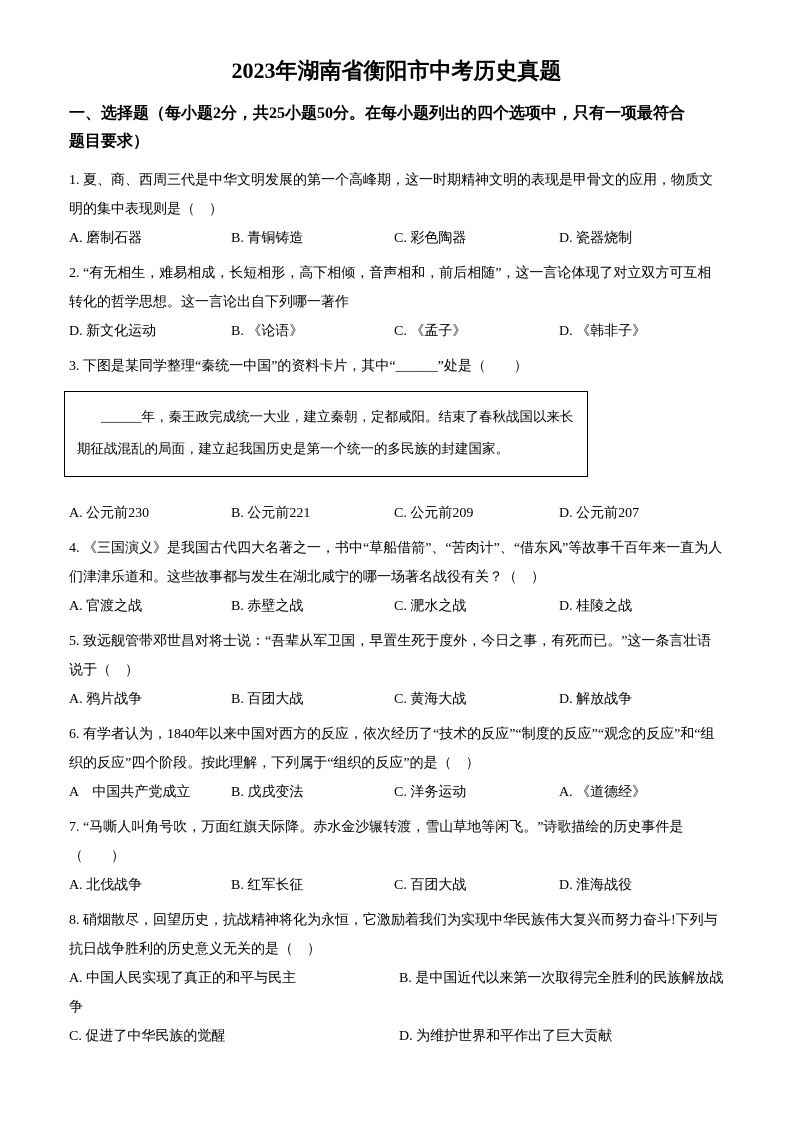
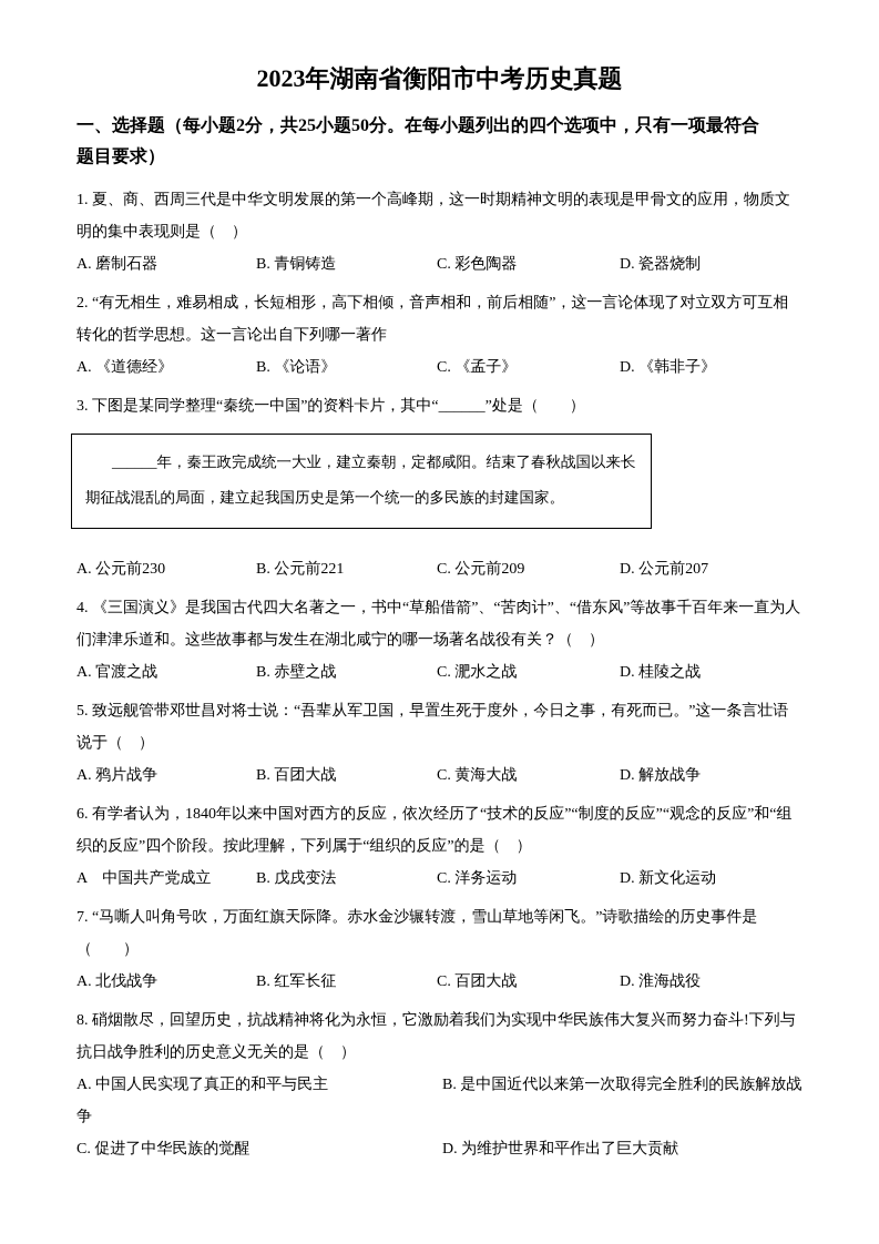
  2023年湖南省衡阳市中考历史真题
  一、选择题（每小题2分，共25小题50分。在每小题列出的四个选项中，只有一项最符合题目要求）
  1. 夏、商、西周三代是中华文明发展的第一个高峰期，这一时期精神文明的表现是甲骨文的应用，物质文明的集中表现则是（ ）
  A. 磨制石器
  B. 青铜铸造
  C. 彩色陶器
  D. 瓷器烧制
  2. “有无相生，难易相成，长短相形，高下相倾，音声相和，前后相随”，这一言论体现了对立双方可互相转化的哲学思想。这一言论出自下列哪一著作
- D. 新文化运动
+ A. 《道德经》
  B. 《论语》
  C. 《孟子》
  D. 《韩非子》
  3. 下图是某同学整理“秦统一中国”的资料卡片，其中“______”处是（ ）
  ______年，秦王政完成统一大业，建立秦朝，定都咸阳。结束了春秋战国以来长期征战混乱的局面，建立起我国历史是第一个统一的多民族的封建国家。
  A. 公元前230
  B. 公元前221
  C. 公元前209
  D. 公元前207
  4. 《三国演义》是我国古代四大名著之一，书中“草船借箭”、“苦肉计”、“借东风”等故事千百年来一直为人们津津乐道和。这些故事都与发生在湖北咸宁的哪一场著名战役有关？（ ）
  A. 官渡之战
  B. 赤壁之战
  C. 淝水之战
  D. 桂陵之战
  5. 致远舰管带邓世昌对将士说：“吾辈从军卫国，早置生死于度外，今日之事，有死而已。”这一条言壮语说于（ ）
  A. 鸦片战争
  B. 百团大战
  C. 黄海大战
  D. 解放战争
  6. 有学者认为，1840年以来中国对西方的反应，依次经历了“技术的反应”“制度的反应”“观念的反应”和“组织的反应”四个阶段。按此理解，下列属于“组织的反应”的是（ ）
  A 中国共产党成立
  B. 戊戌变法
  C. 洋务运动
- A. 《道德经》
+ D. 新文化运动
  7. “马嘶人叫角号吹，万面红旗天际降。赤水金沙辗转渡，雪山草地等闲飞。”诗歌描绘的历史事件是（ ）
  A. 北伐战争
  B. 红军长征
  C. 百团大战
  D. 淮海战役
  8. 硝烟散尽，回望历史，抗战精神将化为永恒，它激励着我们为实现中华民族伟大复兴而努力奋斗!下列与抗日战争胜利的历史意义无关的是（ ）
  A. 中国人民实现了真正的和平与民主 B. 是中国近代以来第一次取得完全胜利的民族解放战争
  C. 促进了中华民族的觉醒 D. 为维护世界和平作出了巨大贡献
